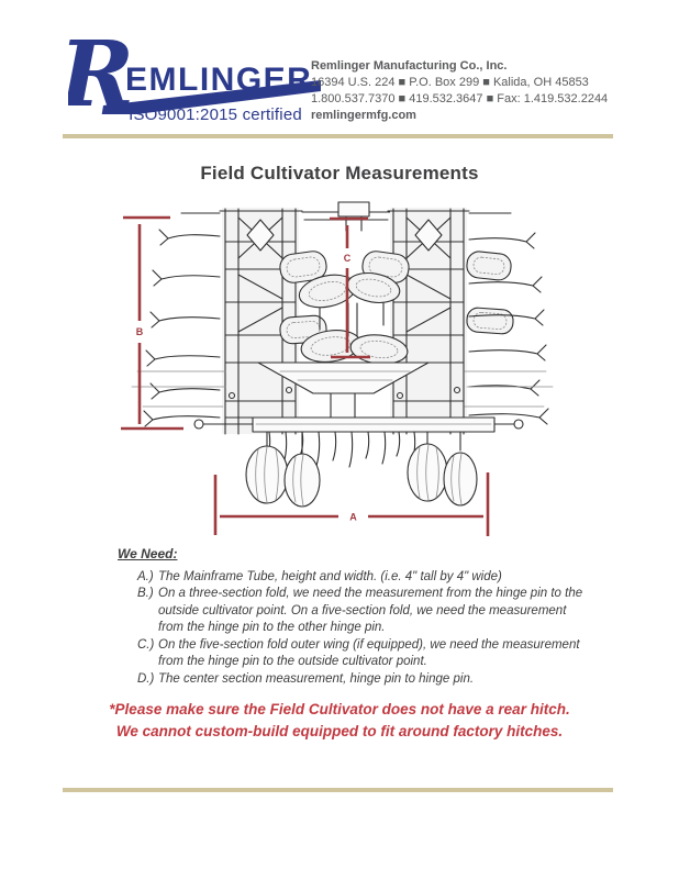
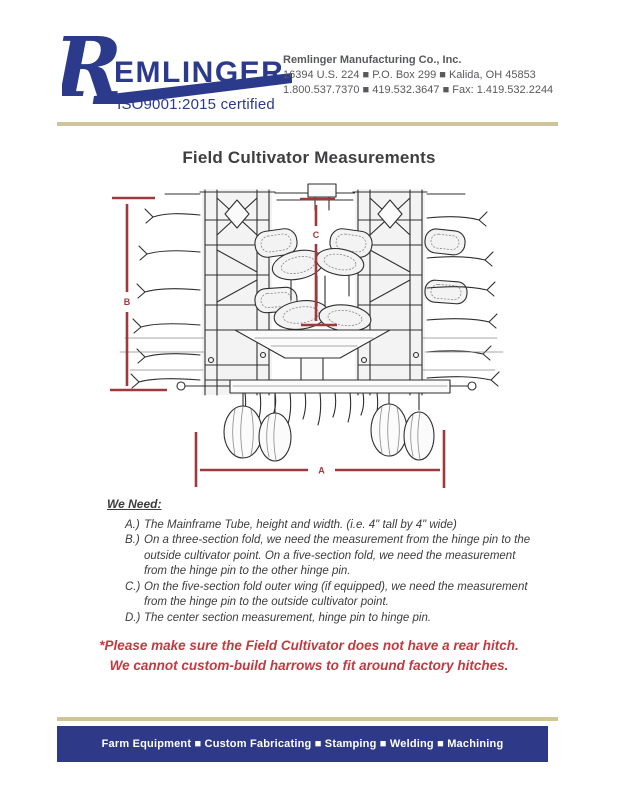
  R
  EMLINGER
  ISO9001:2015 certified
  Remlinger Manufacturing Co., Inc.
  16394 U.S. 224 ■ P.O. Box 299 ■ Kalida, OH 45853
  1.800.537.7370 ■ 419.532.3647 ■ Fax: 1.419.532.2244
- remlingermfg.com
  Field Cultivator Measurements
  B
  C
  A
  We Need:
  A.)
  The Mainframe Tube, height and width. (i.e. 4" tall by 4" wide)
  B.)
  On a three-section fold, we need the measurement from the hinge pin to the outside cultivator point. On a five-section fold, we need the measurement from the hinge pin to the other hinge pin.
  C.)
  On the five-section fold outer wing (if equipped), we need the measurement from the hinge pin to the outside cultivator point.
  D.)
  The center section measurement, hinge pin to hinge pin.
  *Please make sure the Field Cultivator does not have a rear hitch.
- We cannot custom-build equipped to fit around factory hitches.
+ We cannot custom-build harrows to fit around factory hitches.
+ Farm Equipment ■ Custom Fabricating ■ Stamping ■ Welding ■ Machining
